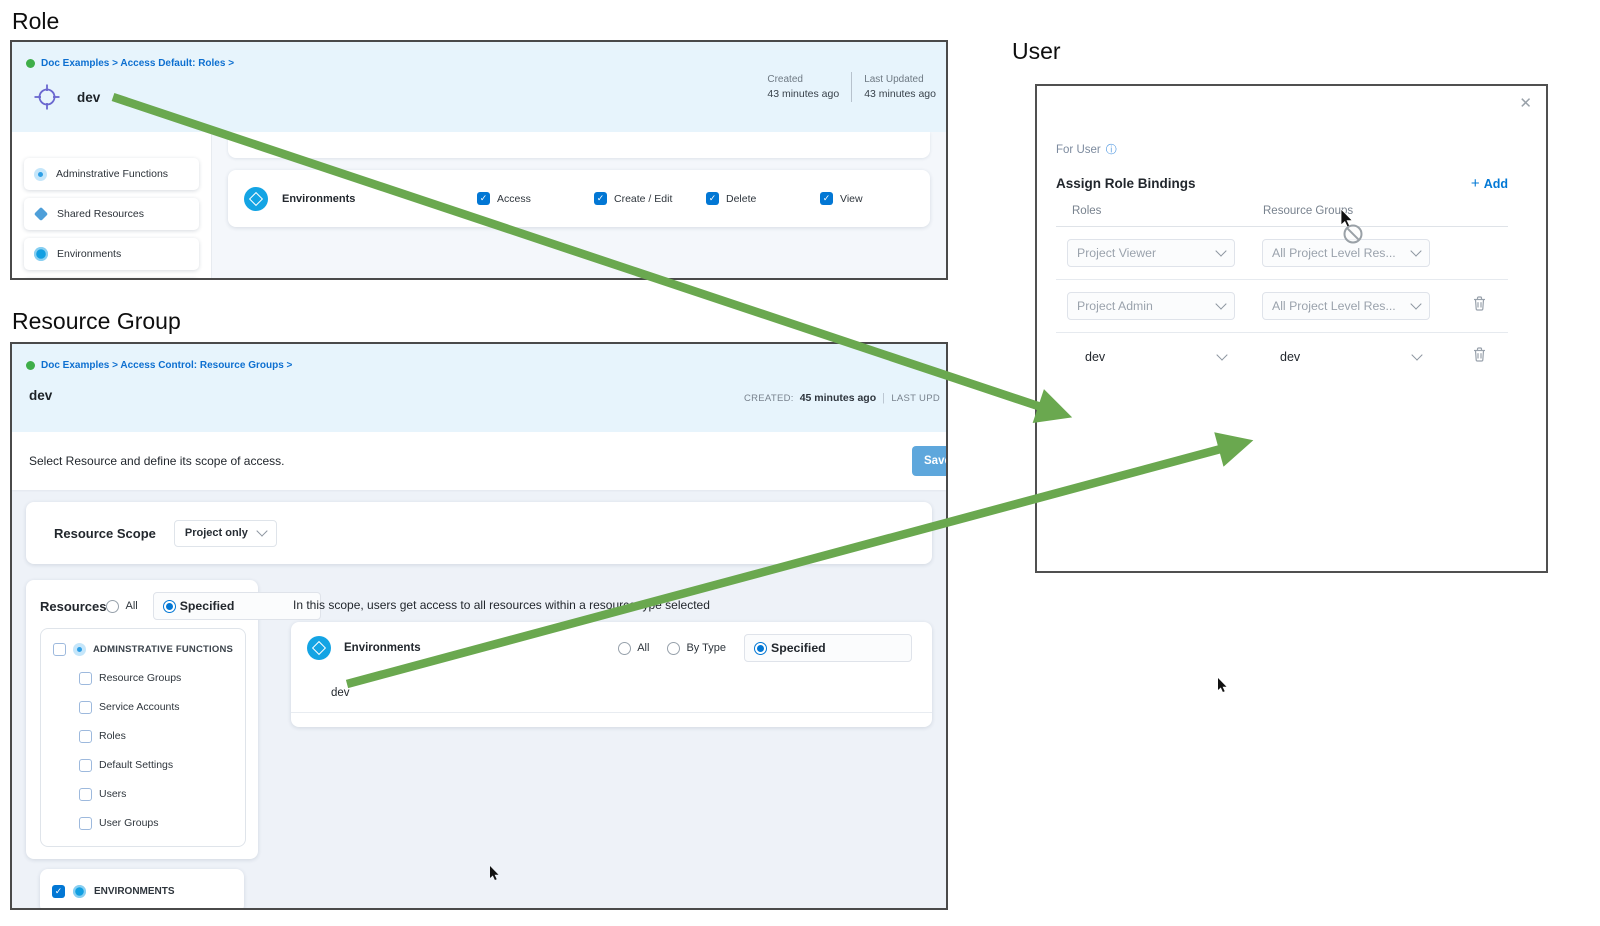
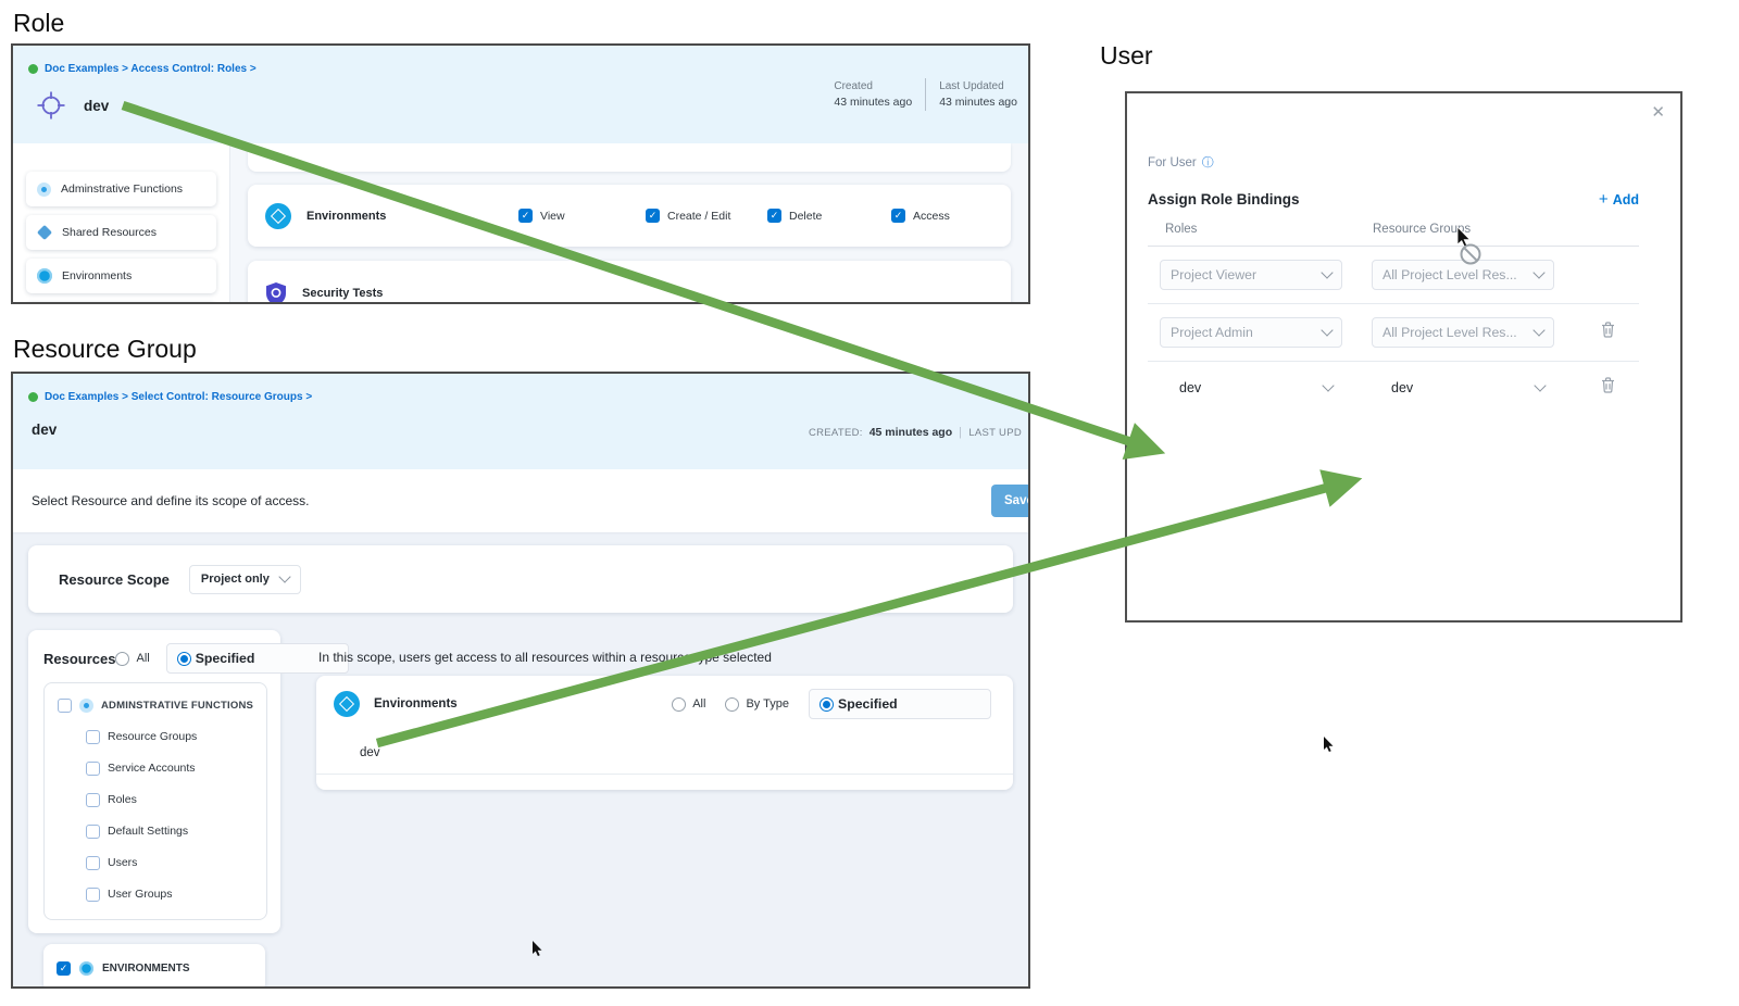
  Role
  Resource Group
  User
- Doc Examples > Access Default: Roles >
+ Doc Examples > Access Control: Roles >
  dev
  Created
  43 minutes ago
  Last Updated
  43 minutes ago
  Adminstrative Functions
  Shared Resources
  Environments
  Environments
  ✓
- Access
+ View
  ✓
  Create / Edit
  ✓
  Delete
  ✓
- View
+ Access
+ Security Tests
- Doc Examples > Access Control: Resource Groups >
+ Doc Examples > Select Control: Resource Groups >
  dev
  CREATED:
  45 minutes ago
  |
  LAST UPD
  Select Resource and define its scope of access.
  Sav
  Resource Scope
  Project only
  Resources
  All
  Specified
  ADMINSTRATIVE FUNCTIONS
  Resource Groups
  Service Accounts
  Roles
  Default Settings
  Users
  User Groups
  ✓
  ENVIRONMENTS
  In this scope, users get access to all resources within a resoure selected
  Environments
  All
  By Type
  Specified
  dev
  ✕
  For User
  ⓘ
  Assign Role Bindings
  +
  Add
  Roles
  Resource Groups
  Project Viewer
  All Project Level Res...
  Project Admin
  All Project Level Res...
  dev
  dev
